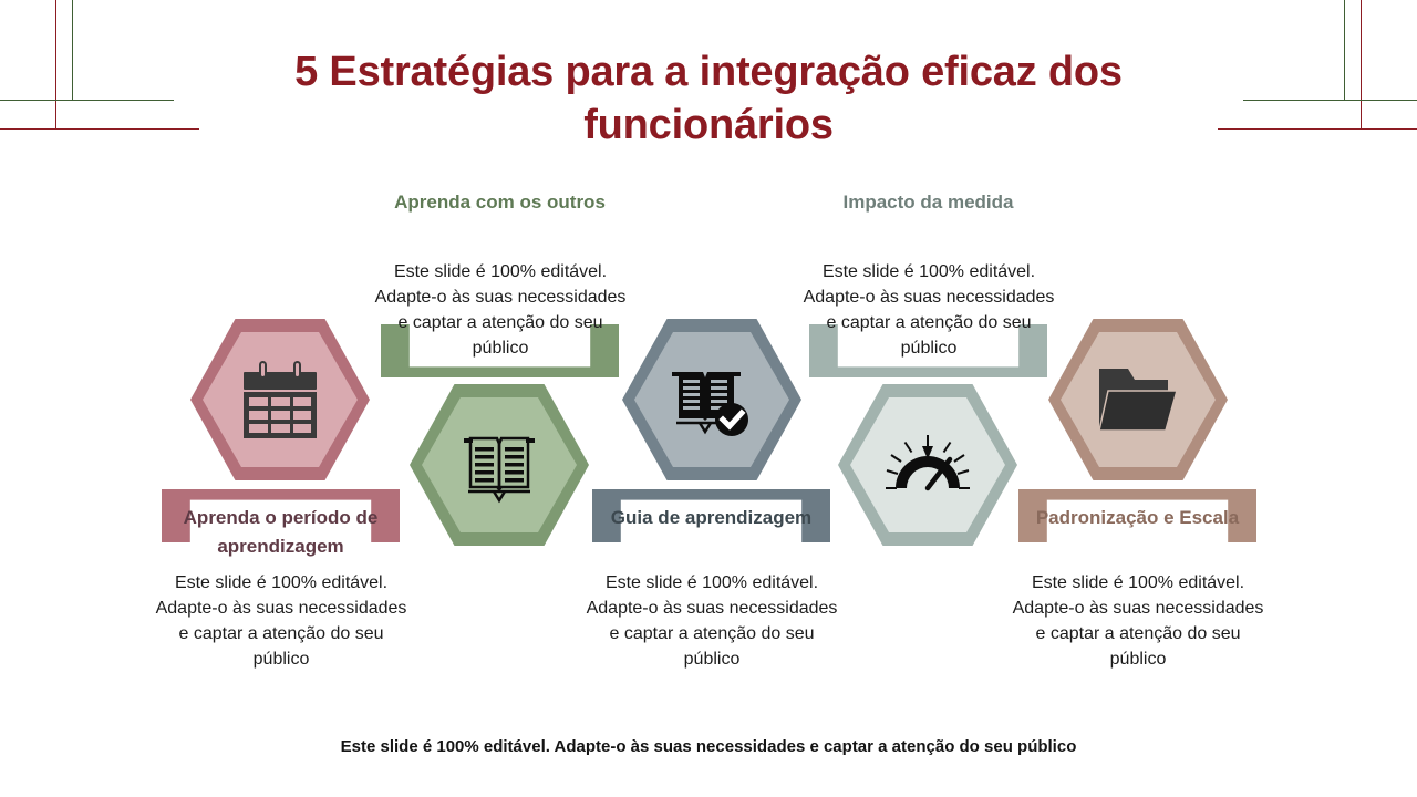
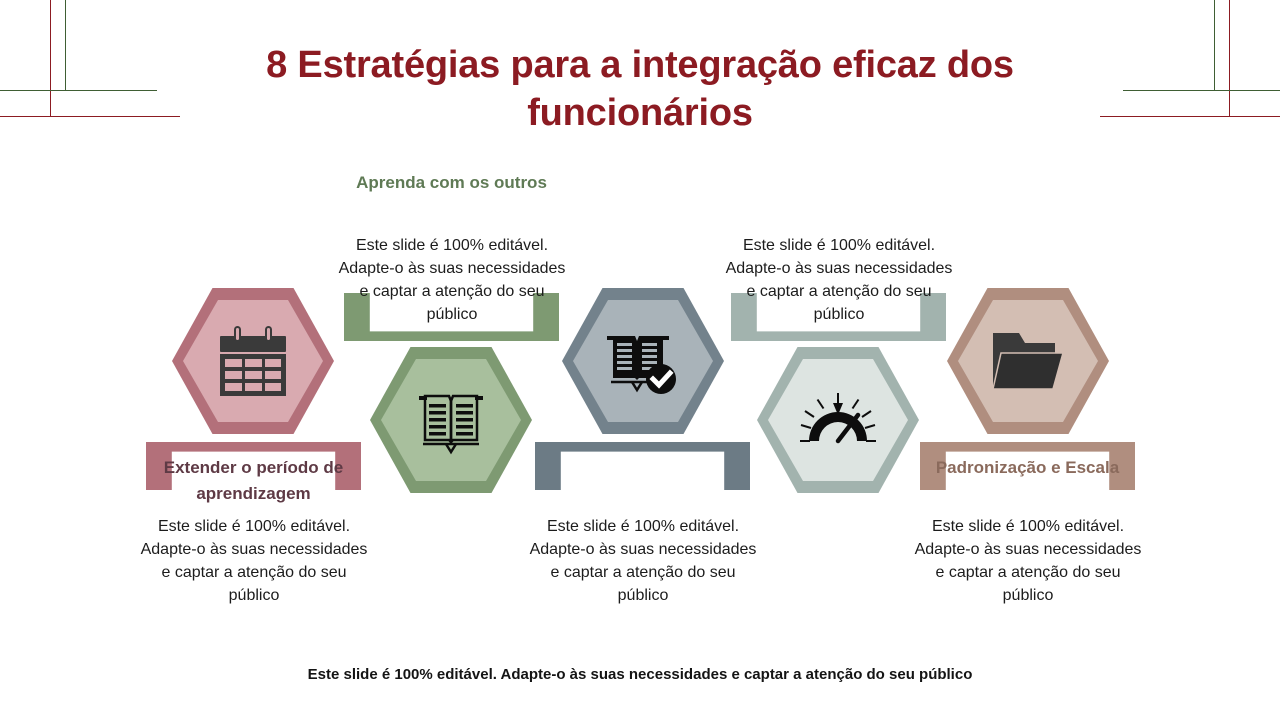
- 5 Estratégias para a integração eficaz dos funcionários
+ 8 Estratégias para a integração eficaz dos funcionários
- Aprenda o período de aprendizagem
+ Extender o período de aprendizagem
  Este slide é 100% editável. Adapte-o às suas necessidades e captar a atenção do seu público
  Aprenda com os outros
  Este slide é 100% editável. Adapte-o às suas necessidades e captar a atenção do seu público
- Guia de aprendizagem
  Este slide é 100% editável. Adapte-o às suas necessidades e captar a atenção do seu público
- Impacto da medida
  Este slide é 100% editável. Adapte-o às suas necessidades e captar a atenção do seu público
  Padronização e Escala
  Este slide é 100% editável. Adapte-o às suas necessidades e captar a atenção do seu público
  Este slide é 100% editável. Adapte-o às suas necessidades e captar a atenção do seu público
